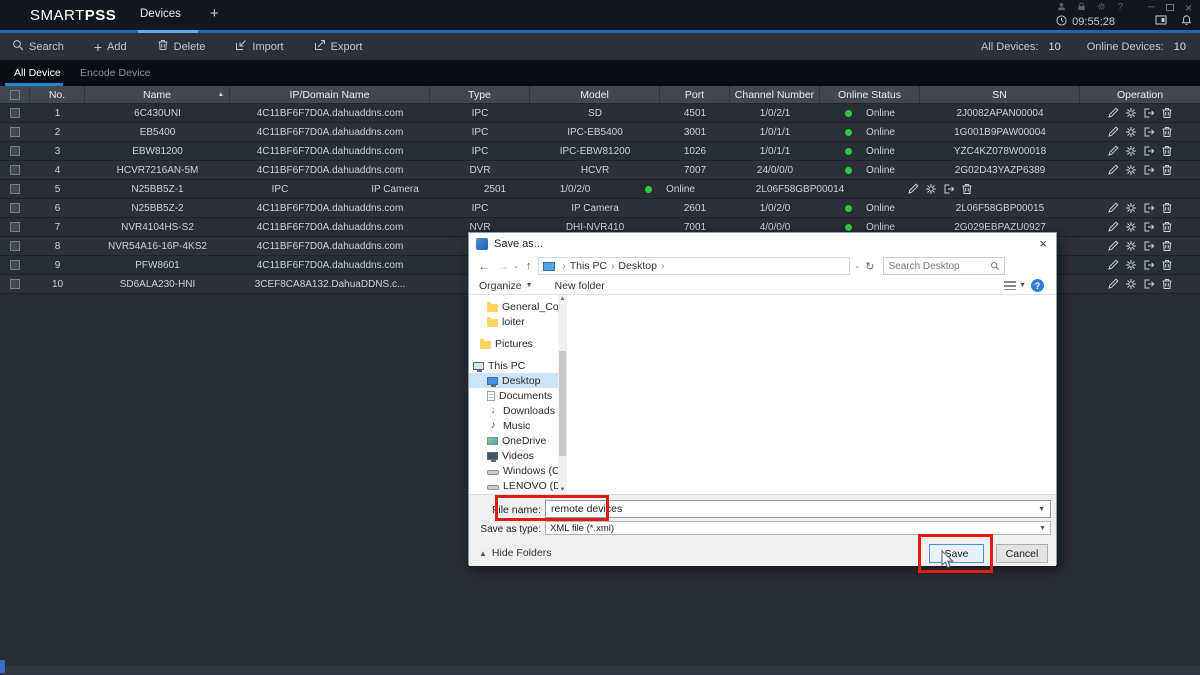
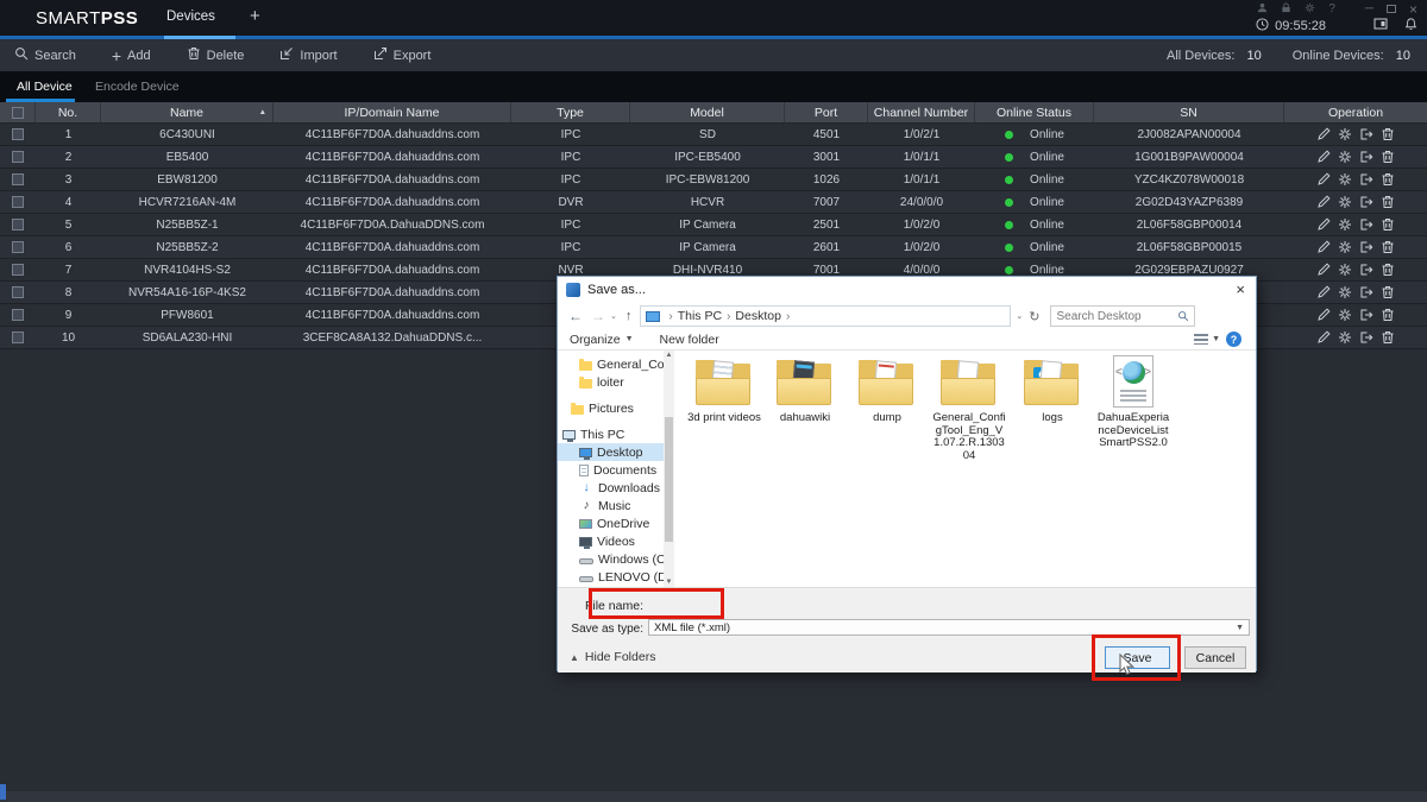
  SMARTPSS
  Devices
  +
  ?
  ─
  ×
  09:55:28
  Search
  +
  Add
  Delete
  Import
  Export
  All Devices:
  10
  Online Devices:
  10
  All Device
  Encode Device
  No.
  Name
  IP/Domain Name
  Type
  Model
  Port
  Channel Number
  Online Status
  SN
  Operation
  1
  6C430UNI
  4C11BF6F7D0A.dahuaddns.com
  IPC
  SD
  4501
  1/0/2/1
  Online
  2J0082APAN00004
  2
  EB5400
  4C11BF6F7D0A.dahuaddns.com
  IPC
  IPC-EB5400
  3001
  1/0/1/1
  Online
  1G001B9PAW00004
  3
  EBW81200
  4C11BF6F7D0A.dahuaddns.com
  IPC
  IPC-EBW81200
  1026
  1/0/1/1
  Online
  YZC4KZ078W00018
  4
- HCVR7216AN-5M
+ HCVR7216AN-4M
  4C11BF6F7D0A.dahuaddns.com
  DVR
  HCVR
  7007
  24/0/0/0
  Online
  2G02D43YAZP6389
  5
  N25BB5Z-1
+ 4C11BF6F7D0A.DahuaDDNS.com
  IPC
  IP Camera
  2501
  1/0/2/0
  Online
  2L06F58GBP00014
  6
  N25BB5Z-2
  4C11BF6F7D0A.dahuaddns.com
  IPC
  IP Camera
  2601
  1/0/2/0
  Online
  2L06F58GBP00015
  7
  NVR4104HS-S2
  4C11BF6F7D0A.dahuaddns.com
  NVR
  DHI-NVR410
  7001
  4/0/0/0
  Online
  2G029EBPAZU0927
  8
  NVR54A16-16P-4KS2
  4C11BF6F7D0A.dahuaddns.com
  9
  PFW8601
  4C11BF6F7D0A.dahuaddns.com
  10
  SD6ALA230-HNI
  3CEF8CA8A132.DahuaDDNS.c...
  Save as...
  ×
  ←
  →
  ↑
  ›
  This PC
  ›
  Desktop
  ›
  ↻
  Search Desktop
  Organize
  New folder
  ?
  loiter
  Pictures
  This PC
  Desktop
  Documents
  ↓
  Downloads
  ♪
  Music
  OneDrive
  Videos
  Windows (C
  LENOVO (D
+ 3d print videos
+ dahuawiki
+ dump
+ General_ConfigTool_Eng_V1.07.2.R.130304
+ logs
+ <
+ >
+ DahuaExperianceDeviceListSmartPSS2.0
  File name:
- remote devices
  Save as type:
  XML file (*.xml)
  ▲
  Hide Folders
  Save
  Cancel
